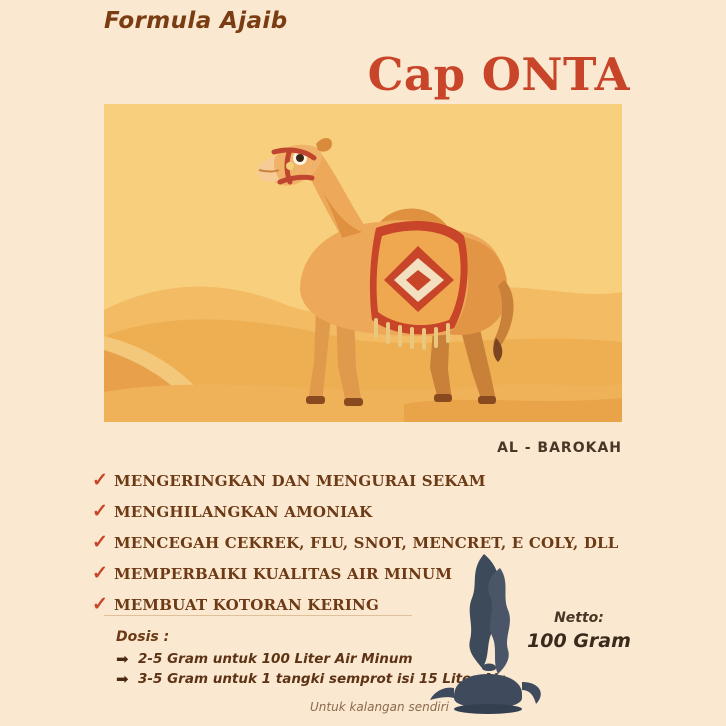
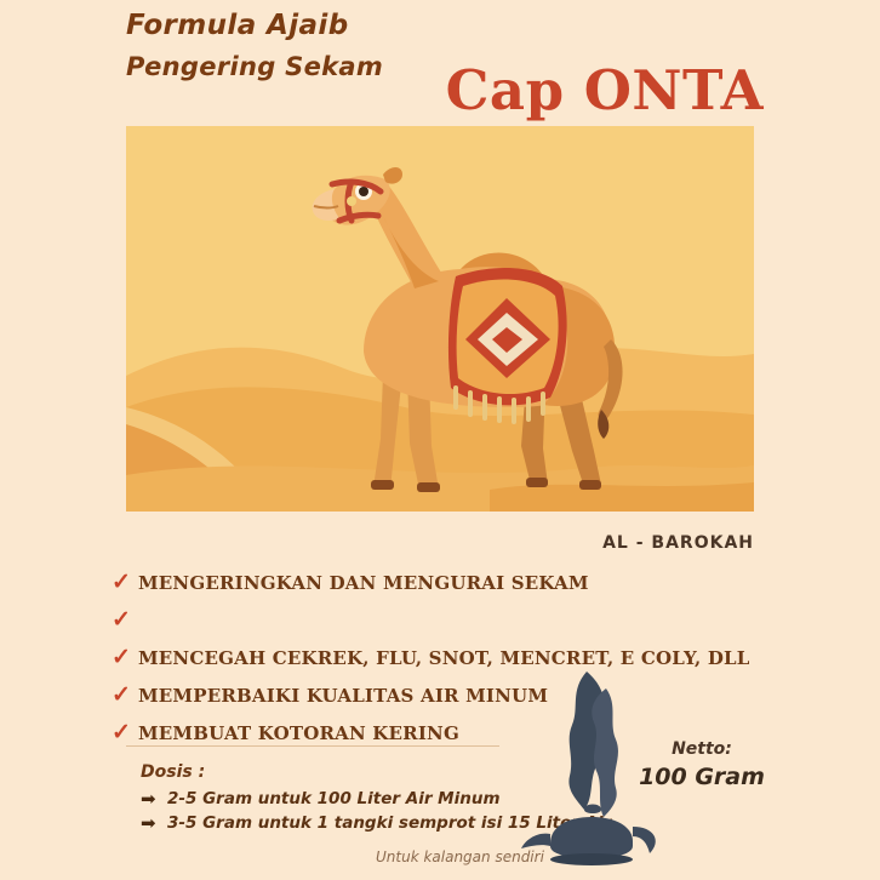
  Formula Ajaib
+ Pengering Sekam
  Cap ONTA
  AL - BAROKAH
  ✓
  MENGERINGKAN DAN MENGURAI SEKAM
  ✓
- MENGHILANGKAN AMONIAK
  ✓
  MENCEGAH CEKREK, FLU, SNOT, MENCRET, E COLY, DLL
  ✓
  MEMPERBAIKI KUALITAS AIR MINUM
  ✓
  MEMBUAT KOTORAN KERING
  Dosis :
  ➡
  2-5 Gram untuk 100 Liter Air Minum
  ➡
  3-5 Gram untuk 1 tangki semprot isi 15 Lit
  Untuk kalangan sendiri
  Netto:
  100 Gram
